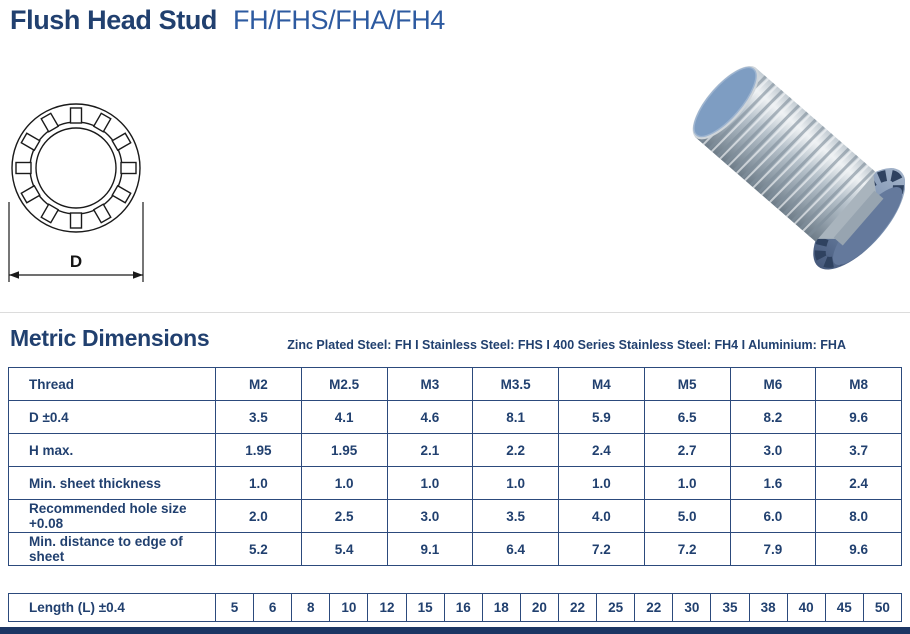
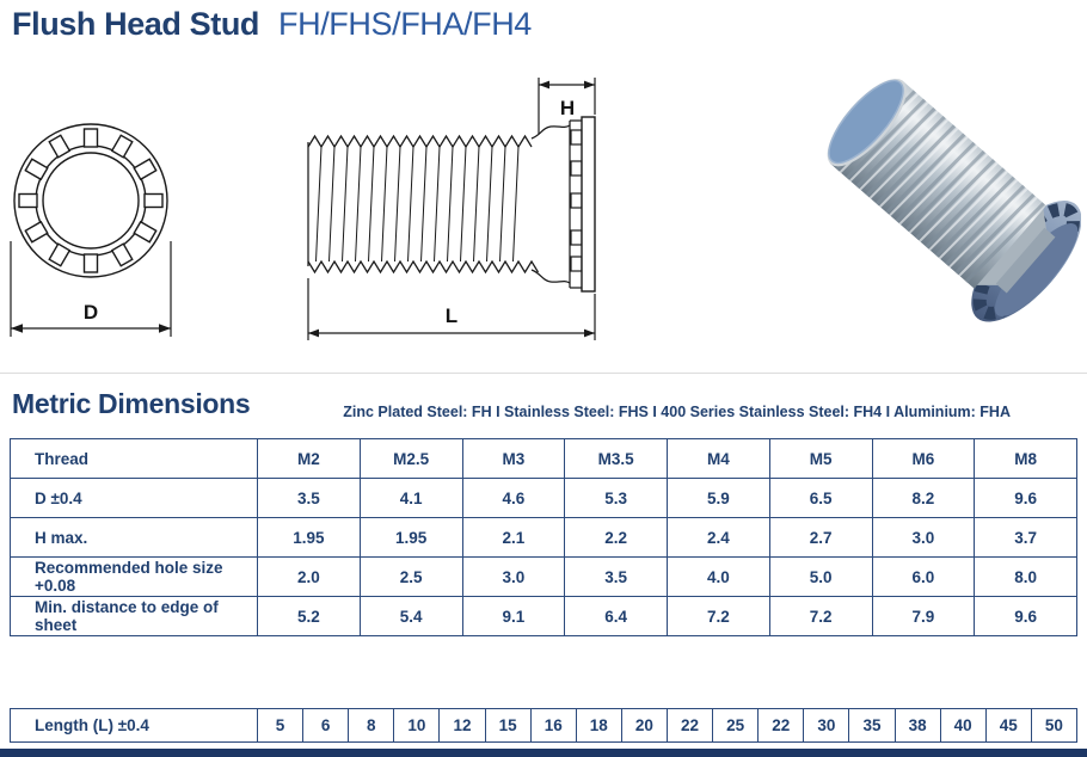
  Flush Head Stud FH/FHS/FHA/FH4
  D
+ H
+ L
  Metric Dimensions
  Zinc Plated Steel: FH I Stainless Steel: FHS I 400 Series Stainless Steel: FH4 I Aluminium: FHA
  Thread	M2	M2.5	M3	M3.5	M4	M5	M6	M8
- D ±0.4	3.5	4.1	4.6	8.1	5.9	6.5	8.2	9.6
+ D ±0.4	3.5	4.1	4.6	5.3	5.9	6.5	8.2	9.6
  H max.	1.95	1.95	2.1	2.2	2.4	2.7	3.0	3.7
- Min. sheet thickness	1.0	1.0	1.0	1.0	1.0	1.0	1.6	2.4
  Recommended hole size +0.08	2.0	2.5	3.0	3.5	4.0	5.0	6.0	8.0
  Min. distance to edge of sheet	5.2	5.4	9.1	6.4	7.2	7.2	7.9	9.6
  Length (L) ±0.4	5	6	8	10	12	15	16	18	20	22	25	22	30	35	38	40	45	50
